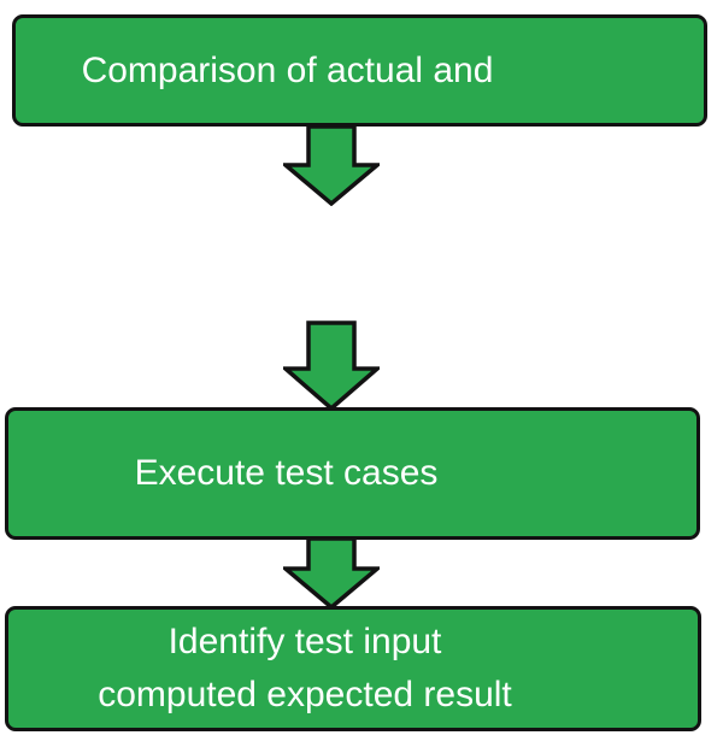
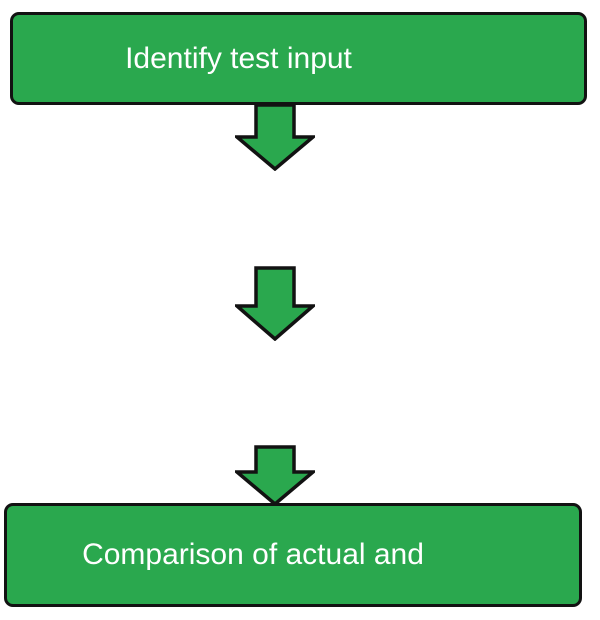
- Comparison of actual and
+ Identify test input
- Execute test cases
- Identify test input
+ Comparison of actual and
- computed expected result
